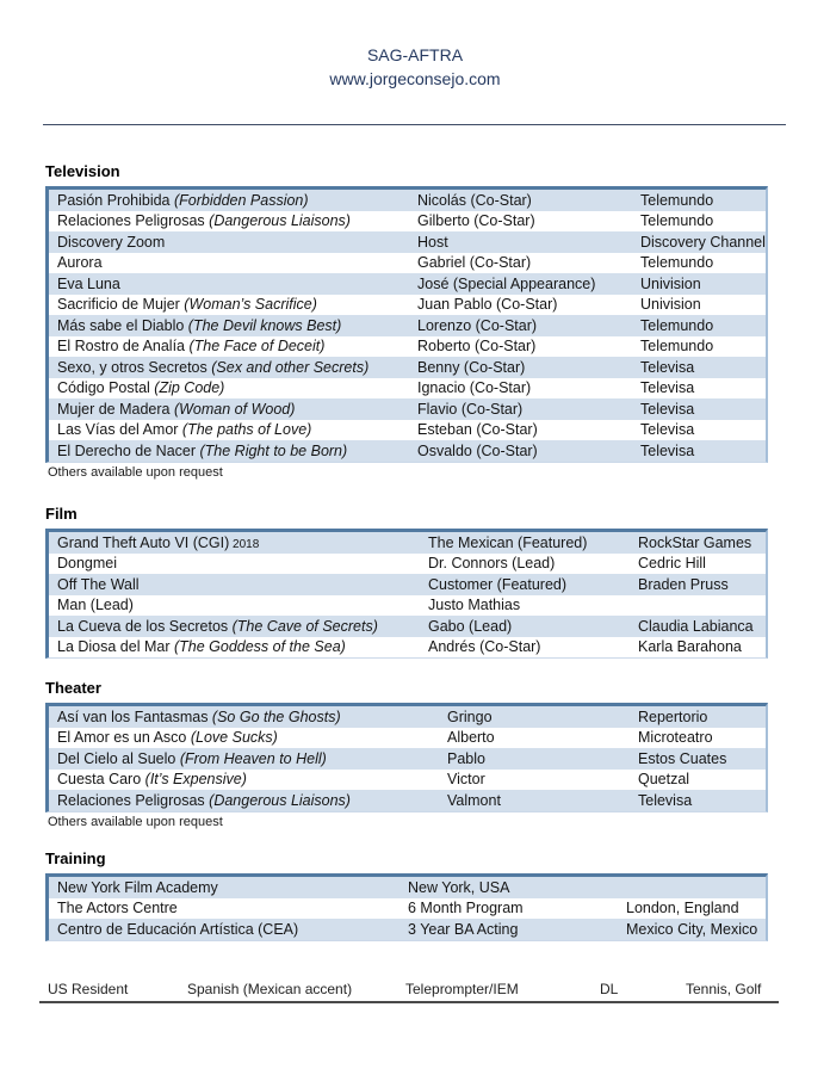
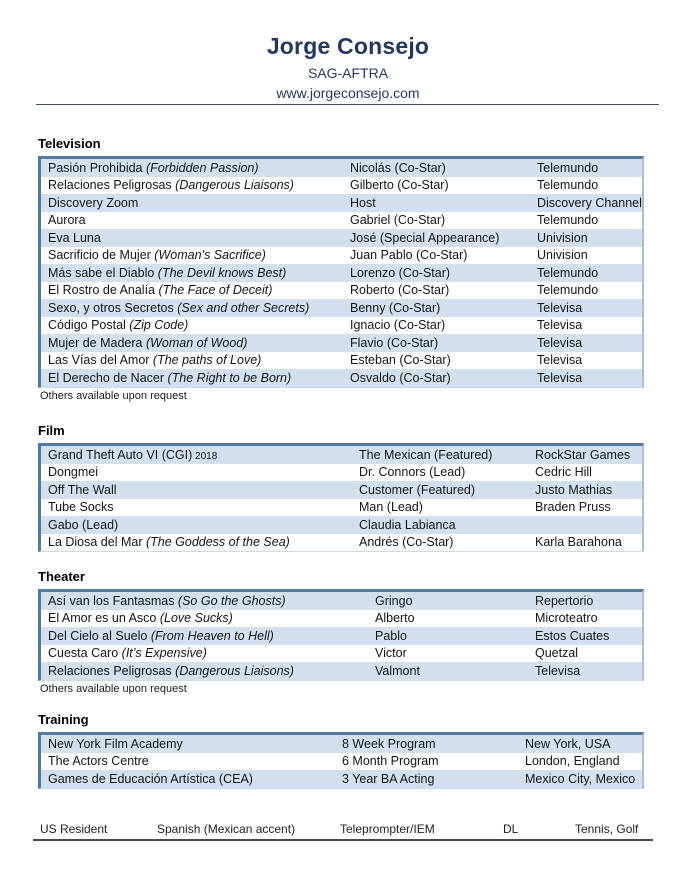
+ Jorge Consejo
  SAG-AFTRA
  www.jorgeconsejo.com
  Television
  Pasión Prohibida (Forbidden Passion)
  Nicolás (Co-Star)
  Telemundo
  Relaciones Peligrosas (Dangerous Liaisons)
  Gilberto (Co-Star)
  Telemundo
  Discovery Zoom
  Host
  Discovery Channel
  Aurora
  Gabriel (Co-Star)
  Telemundo
  Eva Luna
  José (Special Appearance)
  Univision
  Sacrificio de Mujer (Woman’s Sacrifice)
  Juan Pablo (Co-Star)
  Univision
  Más sabe el Diablo (The Devil knows Best)
  Lorenzo (Co-Star)
  Telemundo
  El Rostro de Analía (The Face of Deceit)
  Roberto (Co-Star)
  Telemundo
  Sexo, y otros Secretos (Sex and other Secrets)
  Benny (Co-Star)
  Televisa
  Código Postal (Zip Code)
  Ignacio (Co-Star)
  Televisa
  Mujer de Madera (Woman of Wood)
  Flavio (Co-Star)
  Televisa
  Las Vías del Amor (The paths of Love)
  Esteban (Co-Star)
  Televisa
  El Derecho de Nacer (The Right to be Born)
  Osvaldo (Co-Star)
  Televisa
  Others available upon request
  Film
  Grand Theft Auto VI (CGI) 2018
  The Mexican (Featured)
  RockStar Games
  Dongmei
  Dr. Connors (Lead)
  Cedric Hill
  Off The Wall
  Customer (Featured)
- Braden Pruss
+ Justo Mathias
+ Tube Socks
  Man (Lead)
- Justo Mathias
+ Braden Pruss
- La Cueva de los Secretos (The Cave of Secrets)
  Gabo (Lead)
  Claudia Labianca
  La Diosa del Mar (The Goddess of the Sea)
  Andrés (Co-Star)
  Karla Barahona
  Theater
  Así van los Fantasmas (So Go the Ghosts)
  Gringo
  Repertorio
  El Amor es un Asco (Love Sucks)
  Alberto
  Microteatro
  Del Cielo al Suelo (From Heaven to Hell)
  Pablo
  Estos Cuates
  Cuesta Caro (It’s Expensive)
  Victor
  Quetzal
  Relaciones Peligrosas (Dangerous Liaisons)
  Valmont
  Televisa
  Others available upon request
  Training
  New York Film Academy
+ 8 Week Program
  New York, USA
  The Actors Centre
  6 Month Program
  London, England
- Centro de Educación Artística (CEA)
+ Games de Educación Artística (CEA)
  3 Year BA Acting
  Mexico City, Mexico
  US Resident
  Spanish (Mexican accent)
  Teleprompter/IEM
  DL
  Tennis, Golf
